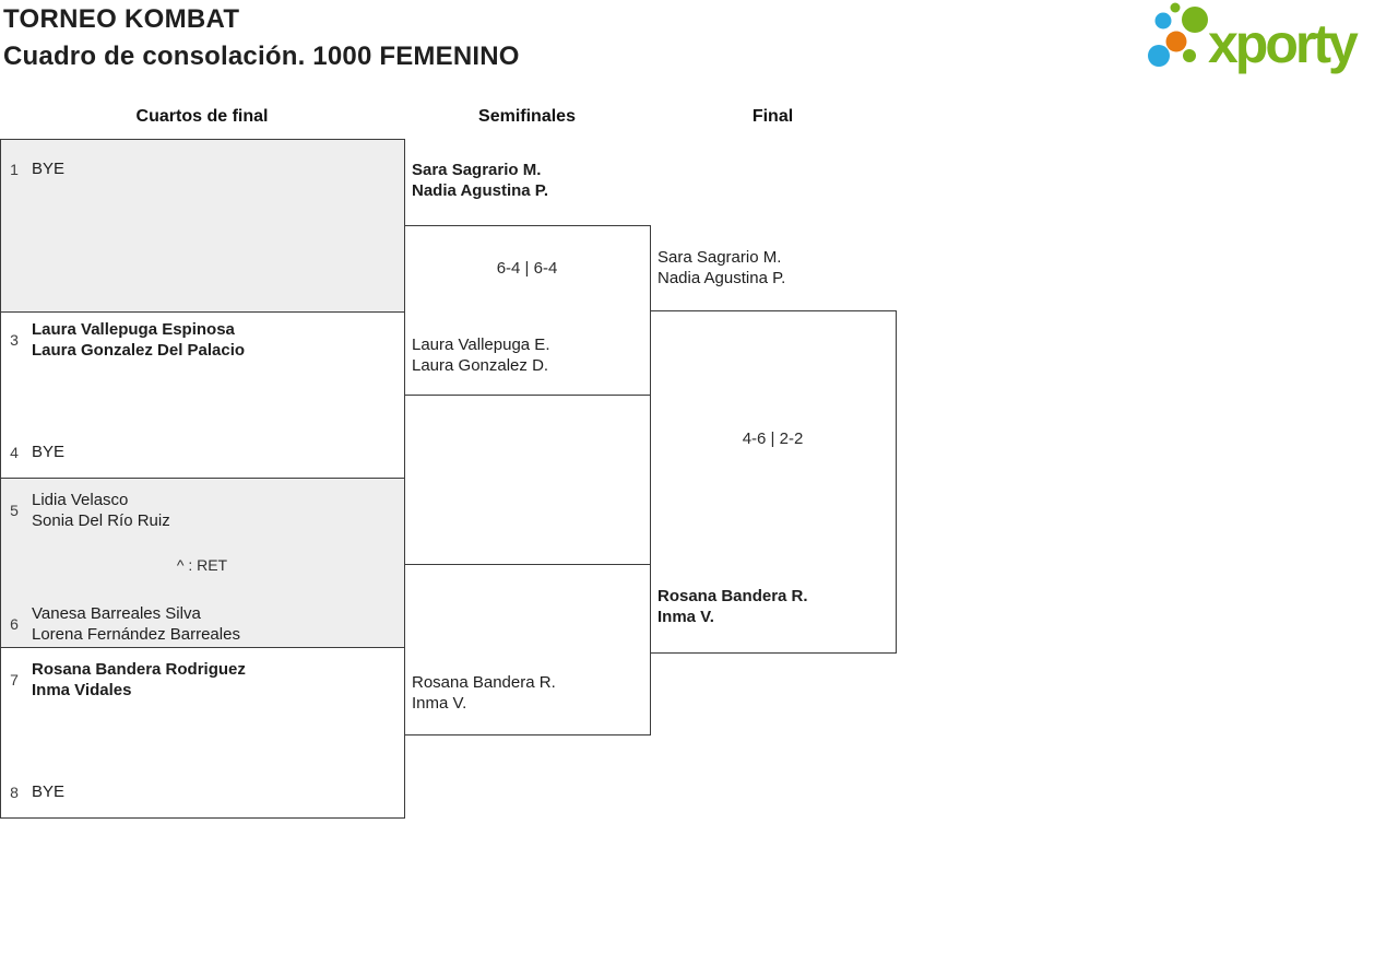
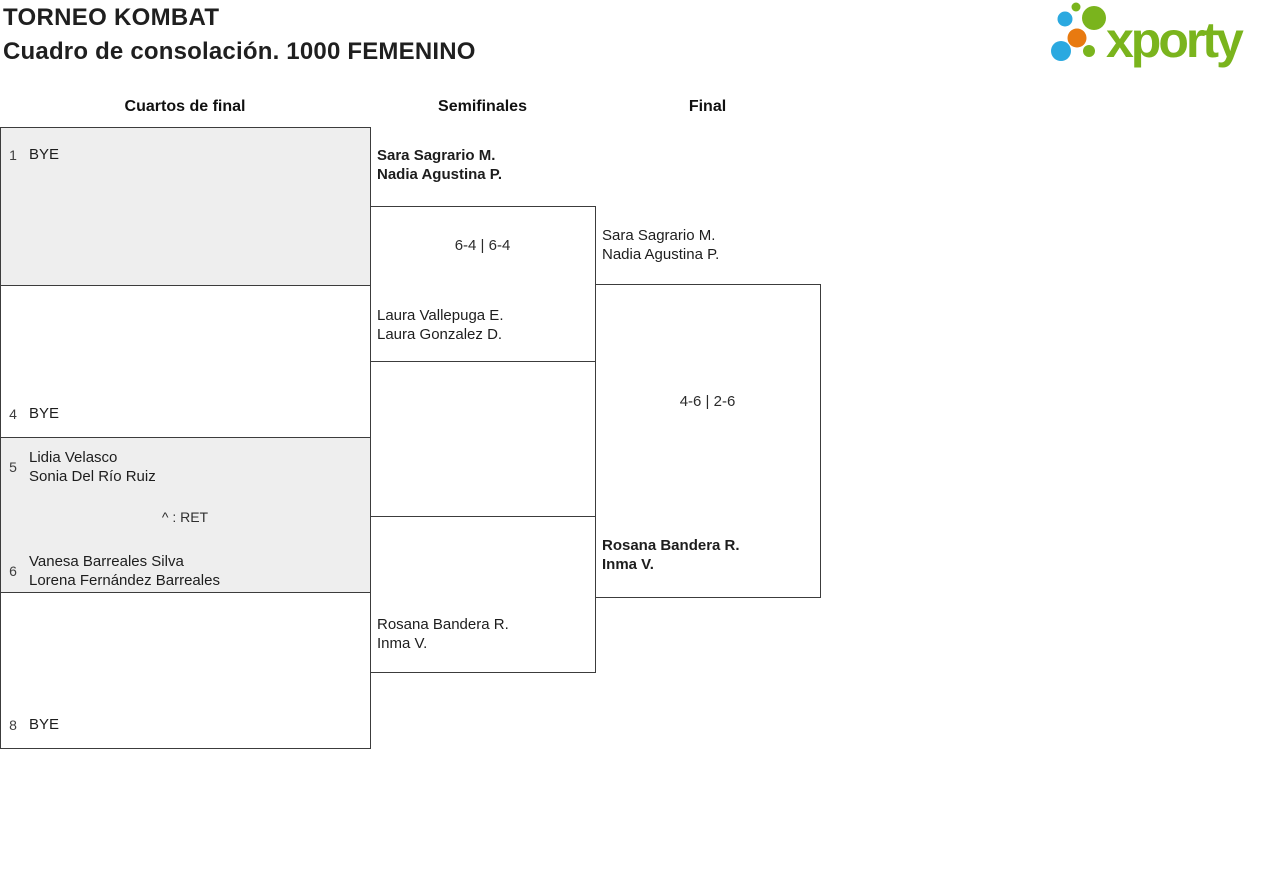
  TORNEO KOMBAT
  Cuadro de consolación. 1000 FEMENINO
  xporty
  Cuartos de final
  Semifinales
  Final
  1
  BYE
- 3
- Laura Vallepuga Espinosa
- Laura Gonzalez Del Palacio
  4
  BYE
  5
  Lidia Velasco
  Sonia Del Río Ruiz
  ^ : RET
  6
  Vanesa Barreales Silva
  Lorena Fernández Barreales
- 7
- Rosana Bandera Rodriguez
- Inma Vidales
  8
  BYE
  Sara Sagrario M.
  Nadia Agustina P.
  6-4 | 6-4
  Laura Vallepuga E.
  Laura Gonzalez D.
  Rosana Bandera R.
  Inma V.
  Sara Sagrario M.
  Nadia Agustina P.
- 4-6 | 2-2
+ 4-6 | 2-6
  Rosana Bandera R.
  Inma V.
